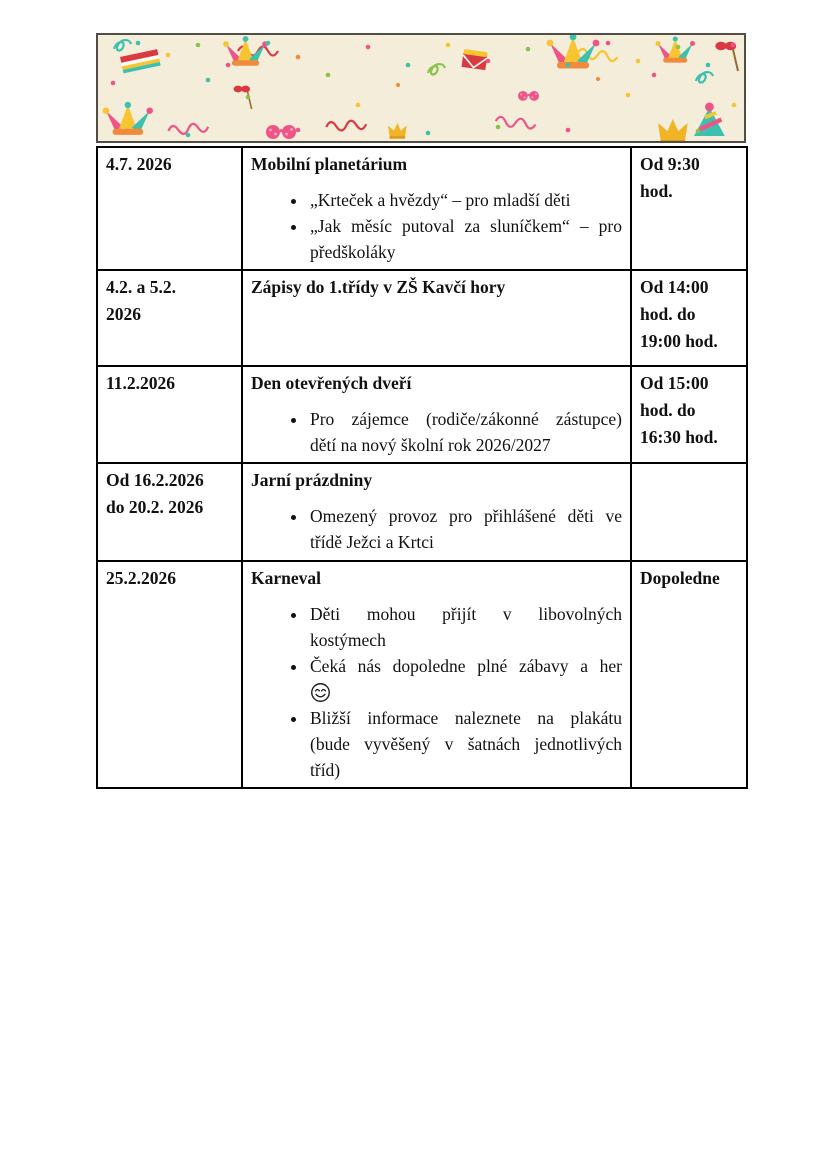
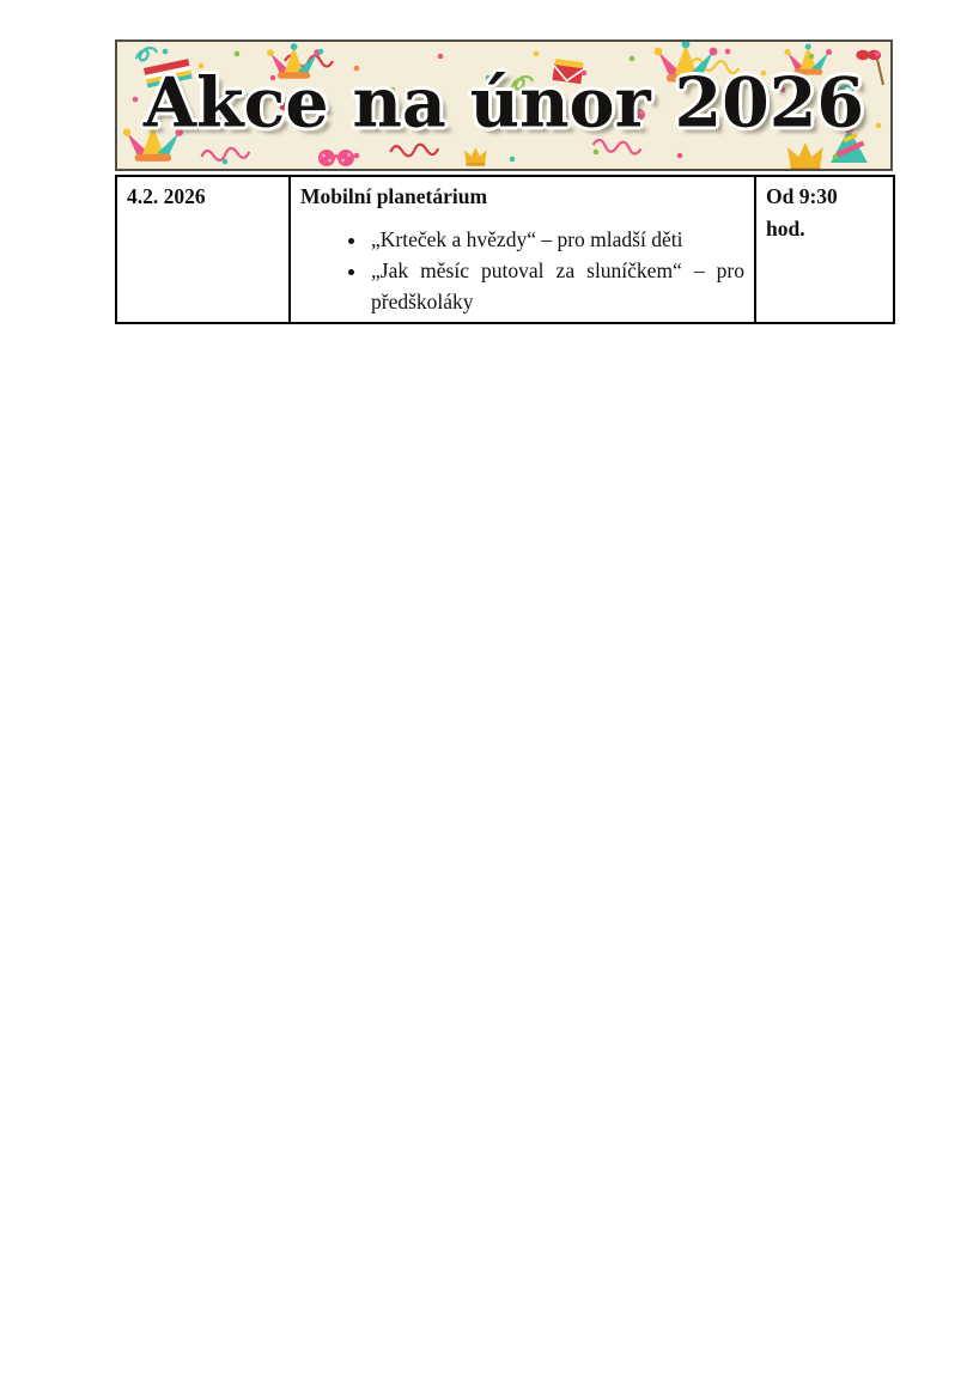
+ Akce na únor 2026
- 4.7. 2026	Mobilní planetárium „Krteček a hvězdy“ – pro mladší děti „Jak měsíc putoval za sluníčkem“ – pro předškoláky	Od 9:30 hod.
+ 4.2. 2026	Mobilní planetárium „Krteček a hvězdy“ – pro mladší děti „Jak měsíc putoval za sluníčkem“ – pro předškoláky	Od 9:30 hod.
- 4.2. a 5.2. 2026	Zápisy do 1.třídy v ZŠ Kavčí hory	Od 14:00 hod. do 19:00 hod.
- 11.2.2026	Den otevřených dveří Pro zájemce (rodiče/zákonné zástupce) dětí na nový školní rok 2026/2027	Od 15:00 hod. do 16:30 hod.
- Od 16.2.2026 do 20.2. 2026	Jarní prázdniny Omezený provoz pro přihlášené děti ve třídě Ježci a Krtci
- 25.2.2026	Karneval Děti mohou přijít v libovolných kostýmech Čeká nás dopoledne plné zábavy a her Bližší informace naleznete na plakátu (bude vyvěšený v šatnách jednotlivých tříd)	Dopoledne
